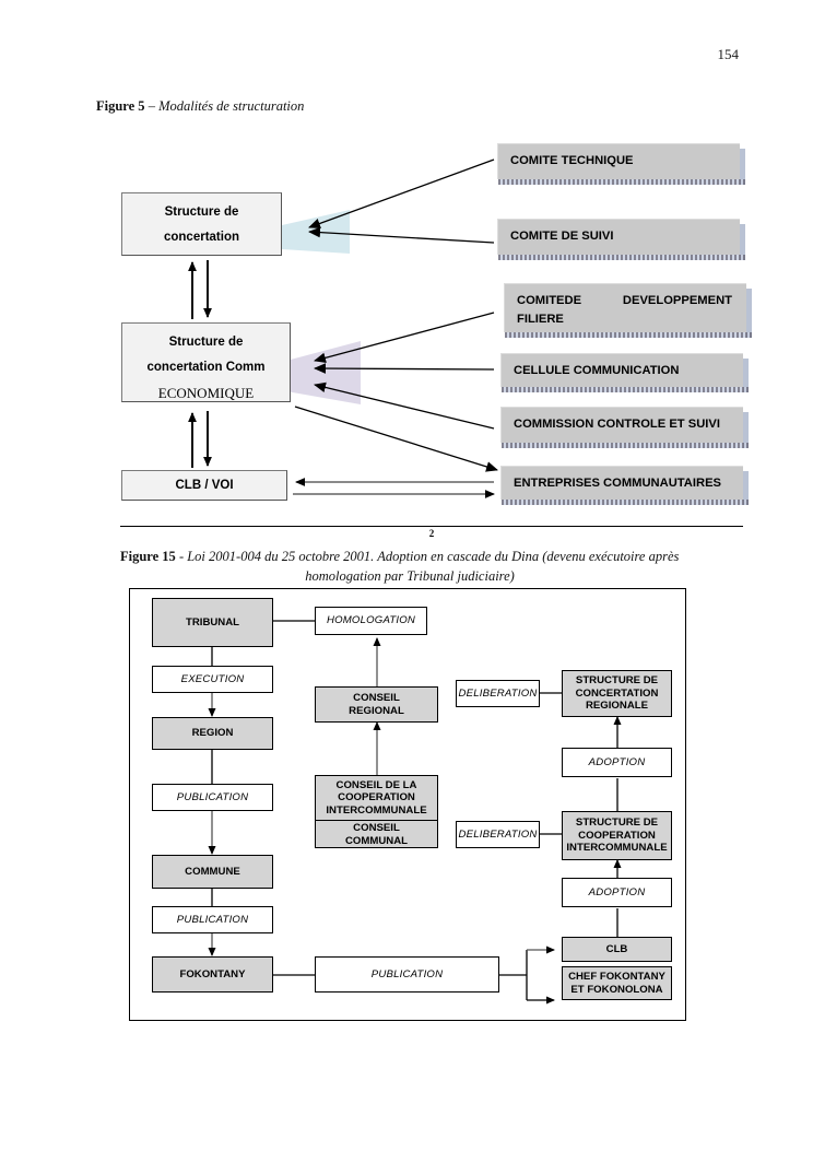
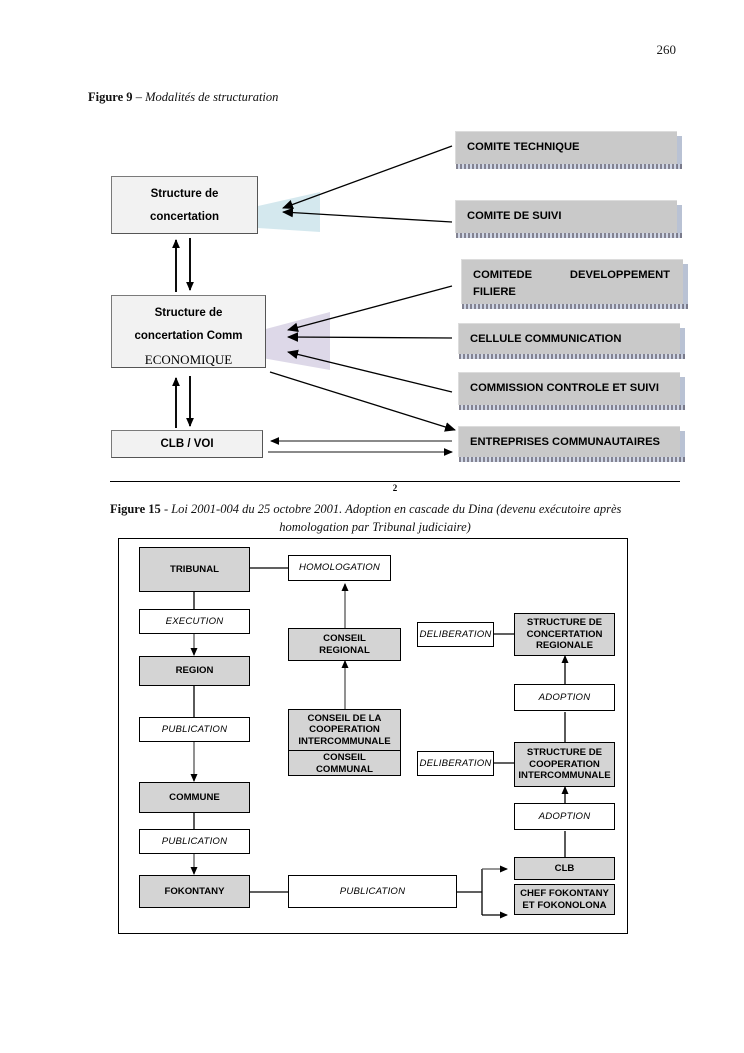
- 154
+ 260
- Figure 5 – Modalités de structuration
+ Figure 9 – Modalités de structuration
  Structure de
  concertation
  Structure de
  concertation Comm
  ECONOMIQUE
  CLB / VOI
  COMITE TECHNIQUE
  COMITE DE SUIVI
  COMITEDE
  DEVELOPPEMENT
  FILIERE
  CELLULE COMMUNICATION
  COMMISSION CONTROLE ET SUIVI
  ENTREPRISES COMMUNAUTAIRES
  2
  Figure 15 - Loi 2001-004 du 25 octobre 2001. Adoption en cascade du Dina (devenu exécutoire après
  homologation par Tribunal judiciaire)
  TRIBUNAL
  EXECUTION
  REGION
  PUBLICATION
  COMMUNE
  PUBLICATION
  FOKONTANY
  HOMOLOGATION
  CONSEIL
  REGIONAL
  CONSEIL DE LA
  COOPERATION
  INTERCOMMUNALE
  CONSEIL
  COMMUNAL
  PUBLICATION
  DELIBERATION
  DELIBERATION
  STRUCTURE DE
  CONCERTATION
  REGIONALE
  ADOPTION
  STRUCTURE DE
  COOPERATION
  INTERCOMMUNALE
  ADOPTION
  CLB
  CHEF FOKONTANY
  ET FOKONOLONA
